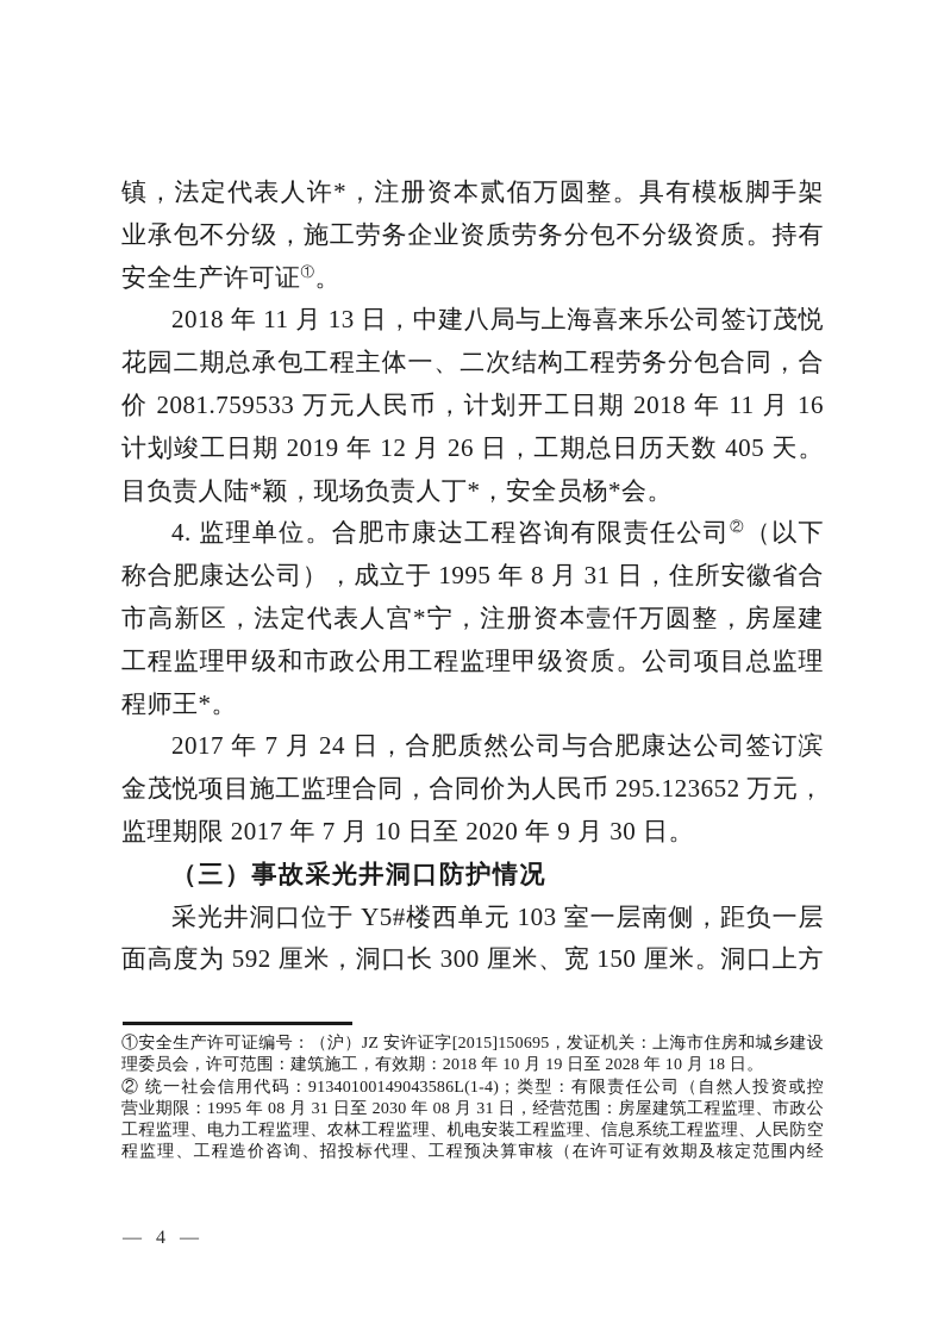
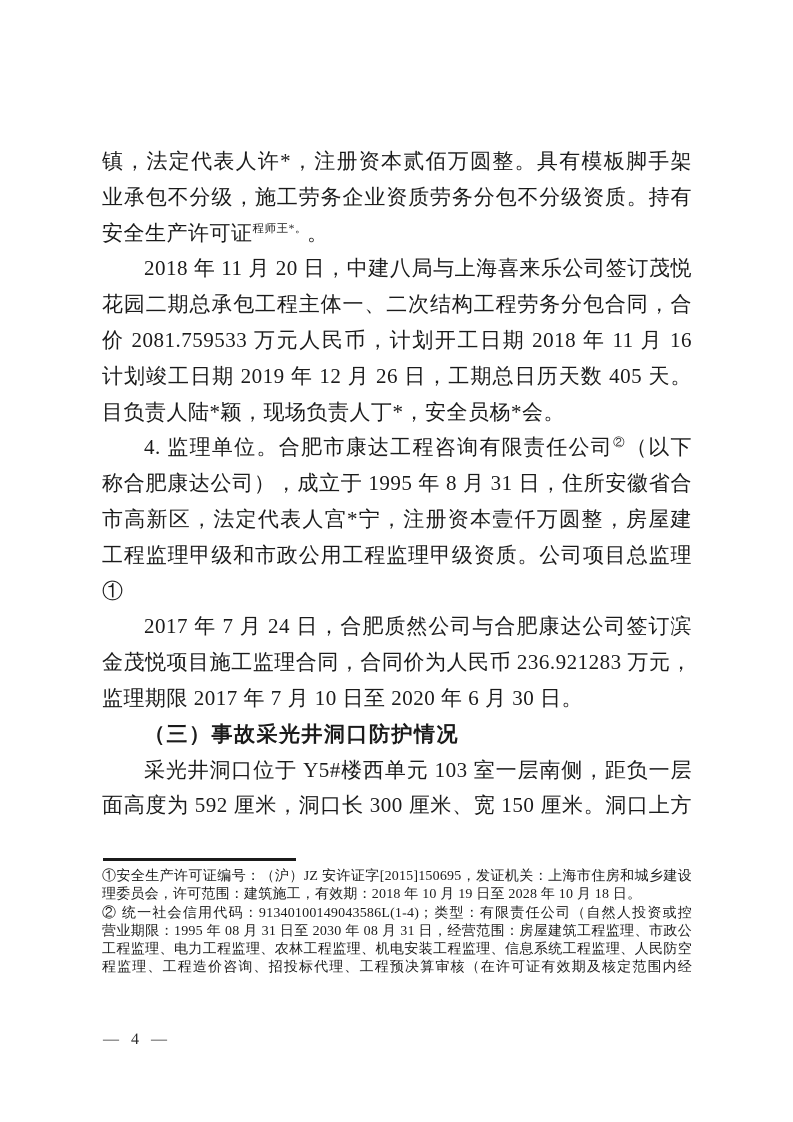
  镇，法定代表人许*，注册资本贰佰万圆整。具有模板脚手架
  业承包不分级，施工劳务企业资质劳务分包不分级资质。持有
- 安全生产许可证①。
+ 安全生产许可证程师王*。。
- 2018 年 11 月 13 日，中建八局与上海喜来乐公司签订茂悦
+ 2018 年 11 月 20 日，中建八局与上海喜来乐公司签订茂悦
  花园二期总承包工程主体一、二次结构工程劳务分包合同，合
  价 2081.759533 万元人民币，计划开工日期 2018 年 11 月 16
  计划竣工日期 2019 年 12 月 26 日，工期总日历天数 405 天。
  目负责人陆*颖，现场负责人丁*，安全员杨*会。
  4. 监理单位。合肥市康达工程咨询有限责任公司②（以下
  称合肥康达公司），成立于 1995 年 8 月 31 日，住所安徽省合
  市高新区，法定代表人宫*宁，注册资本壹仟万圆整，房屋建
  工程监理甲级和市政公用工程监理甲级资质。公司项目总监理
- 程师王*。
+ ①
  2017 年 7 月 24 日，合肥质然公司与合肥康达公司签订滨
- 金茂悦项目施工监理合同，合同价为人民币 295.123652 万元，
+ 金茂悦项目施工监理合同，合同价为人民币 236.921283 万元，
- 监理期限 2017 年 7 月 10 日至 2020 年 9 月 30 日。
+ 监理期限 2017 年 7 月 10 日至 2020 年 6 月 30 日。
  （三）事故采光井洞口防护情况
  采光井洞口位于 Y5#楼西单元 103 室一层南侧，距负一层
  面高度为 592 厘米，洞口长 300 厘米、宽 150 厘米。洞口上方
  ①安全生产许可证编号：（沪）JZ 安许证字[2015]150695，发证机关：上海市住房和城乡建设
  理委员会，许可范围：建筑施工，有效期：2018 年 10 月 19 日至 2028 年 10 月 18 日。
  ② 统一社会信用代码：91340100149043586L(1-4)；类型：有限责任公司（自然人投资或控
  营业期限：1995 年 08 月 31 日至 2030 年 08 月 31 日，经营范围：房屋建筑工程监理、市政公
  工程监理、电力工程监理、农林工程监理、机电安装工程监理、信息系统工程监理、人民防空
  程监理、工程造价咨询、招投标代理、工程预决算审核（在许可证有效期及核定范围内经
  — 4 —
